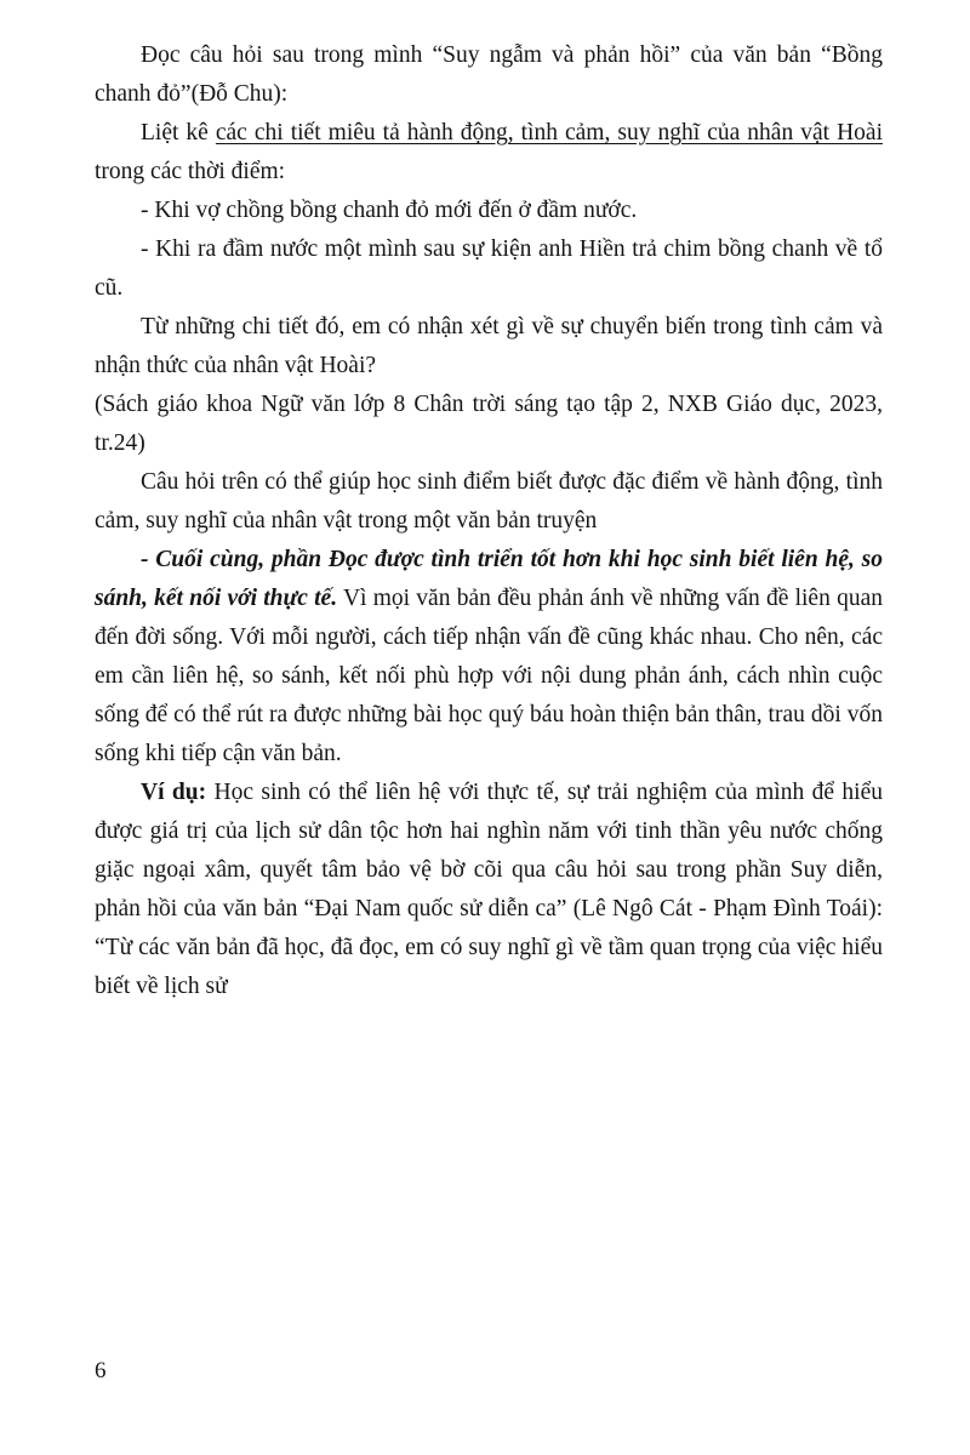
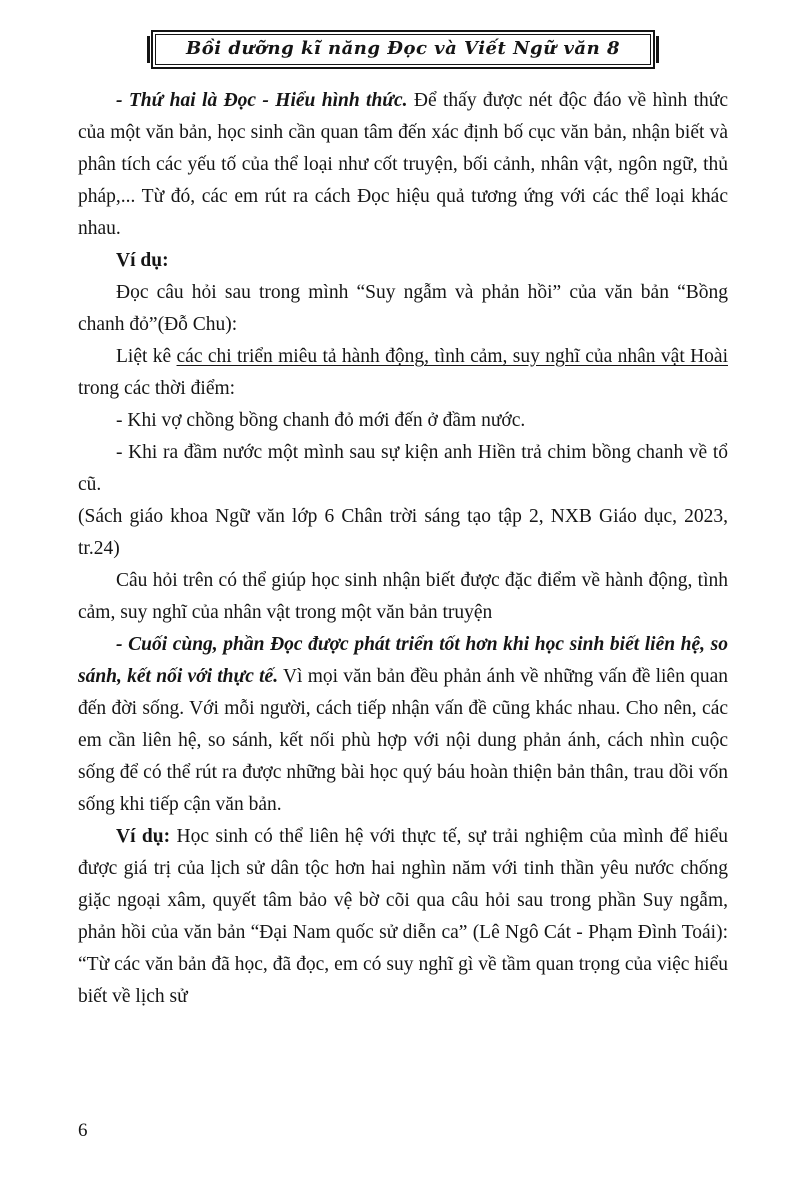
+ Bồi dưỡng kĩ năng Đọc và Viết Ngữ văn 8
+ - Thứ hai là Đọc - Hiểu hình thức. Để thấy được nét độc đáo về hình thức của một văn bản, học sinh cần quan tâm đến xác định bố cục văn bản, nhận biết và phân tích các yếu tố của thể loại như cốt truyện, bối cảnh, nhân vật, ngôn ngữ, thủ pháp,... Từ đó, các em rút ra cách Đọc hiệu quả tương ứng với các thể loại khác nhau.
+ Ví dụ:
  Đọc câu hỏi sau trong mình “Suy ngẫm và phản hồi” của văn bản “Bồng chanh đỏ”(Đỗ Chu):
- Liệt kê các chi tiết miêu tả hành động, tình cảm, suy nghĩ của nhân vật Hoài trong các thời điểm:
+ Liệt kê các chi triển miêu tả hành động, tình cảm, suy nghĩ của nhân vật Hoài trong các thời điểm:
  - Khi vợ chồng bồng chanh đỏ mới đến ở đầm nước.
  - Khi ra đầm nước một mình sau sự kiện anh Hiền trả chim bồng chanh về tổ cũ.
- Từ những chi tiết đó, em có nhận xét gì về sự chuyển biến trong tình cảm và nhận thức của nhân vật Hoài?
- (Sách giáo khoa Ngữ văn lớp 8 Chân trời sáng tạo tập 2, NXB Giáo dục, 2023, tr.24)
+ (Sách giáo khoa Ngữ văn lớp 6 Chân trời sáng tạo tập 2, NXB Giáo dục, 2023, tr.24)
- Câu hỏi trên có thể giúp học sinh điểm biết được đặc điểm về hành động, tình cảm, suy nghĩ của nhân vật trong một văn bản truyện
+ Câu hỏi trên có thể giúp học sinh nhận biết được đặc điểm về hành động, tình cảm, suy nghĩ của nhân vật trong một văn bản truyện
- - Cuối cùng, phần Đọc được tình triển tốt hơn khi học sinh biết liên hệ, so sánh, kết nối với thực tế. Vì mọi văn bản đều phản ánh về những vấn đề liên quan đến đời sống. Với mỗi người, cách tiếp nhận vấn đề cũng khác nhau. Cho nên, các em cần liên hệ, so sánh, kết nối phù hợp với nội dung phản ánh, cách nhìn cuộc sống để có thể rút ra được những bài học quý báu hoàn thiện bản thân, trau dồi vốn sống khi tiếp cận văn bản.
+ - Cuối cùng, phần Đọc được phát triển tốt hơn khi học sinh biết liên hệ, so sánh, kết nối với thực tế. Vì mọi văn bản đều phản ánh về những vấn đề liên quan đến đời sống. Với mỗi người, cách tiếp nhận vấn đề cũng khác nhau. Cho nên, các em cần liên hệ, so sánh, kết nối phù hợp với nội dung phản ánh, cách nhìn cuộc sống để có thể rút ra được những bài học quý báu hoàn thiện bản thân, trau dồi vốn sống khi tiếp cận văn bản.
- Ví dụ: Học sinh có thể liên hệ với thực tế, sự trải nghiệm của mình để hiểu được giá trị của lịch sử dân tộc hơn hai nghìn năm với tinh thần yêu nước chống giặc ngoại xâm, quyết tâm bảo vệ bờ cõi qua câu hỏi sau trong phần Suy diễn, phản hồi của văn bản “Đại Nam quốc sử diễn ca” (Lê Ngô Cát - Phạm Đình Toái): “Từ các văn bản đã học, đã đọc, em có suy nghĩ gì về tầm quan trọng của việc hiểu biết về lịch sử
+ Ví dụ: Học sinh có thể liên hệ với thực tế, sự trải nghiệm của mình để hiểu được giá trị của lịch sử dân tộc hơn hai nghìn năm với tinh thần yêu nước chống giặc ngoại xâm, quyết tâm bảo vệ bờ cõi qua câu hỏi sau trong phần Suy ngẫm, phản hồi của văn bản “Đại Nam quốc sử diễn ca” (Lê Ngô Cát - Phạm Đình Toái): “Từ các văn bản đã học, đã đọc, em có suy nghĩ gì về tầm quan trọng của việc hiểu biết về lịch sử
  6
